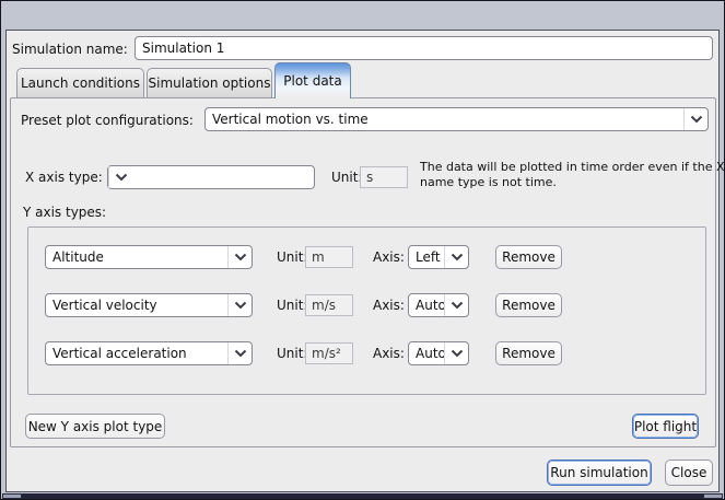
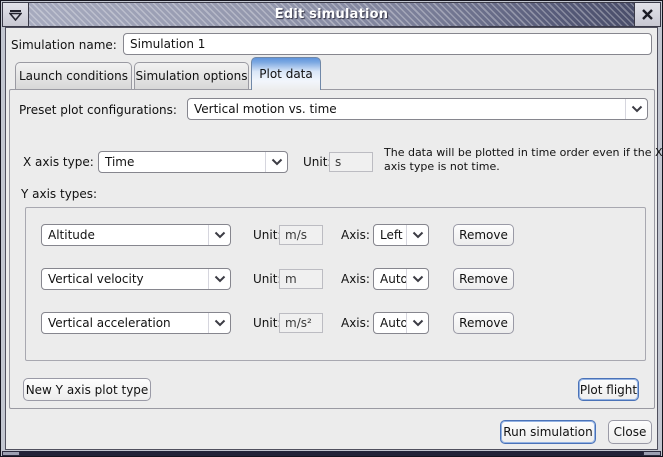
+ Edit simulation
  Simulation name:
  Simulation 1
  Launch conditions
  Simulation options
  Plot data
  Preset plot configurations:
  Vertical motion vs. time
  X axis type:
+ Time
  Unit
  s
  The data will be plotted in time order even if the X
- name type is not time.
+ axis type is not time.
  Y axis types:
  Altitude
  Unit
- m
+ m/s
  Axis:
  Left
  Remove
  Vertical velocity
  Unit
- m/s
+ m
  Axis:
  Auto
  Remove
  Vertical acceleration
  Unit
  m/s²
  Axis:
  Auto
  Remove
  New Y axis plot type
  Plot flight
  Run simulation
  Close
